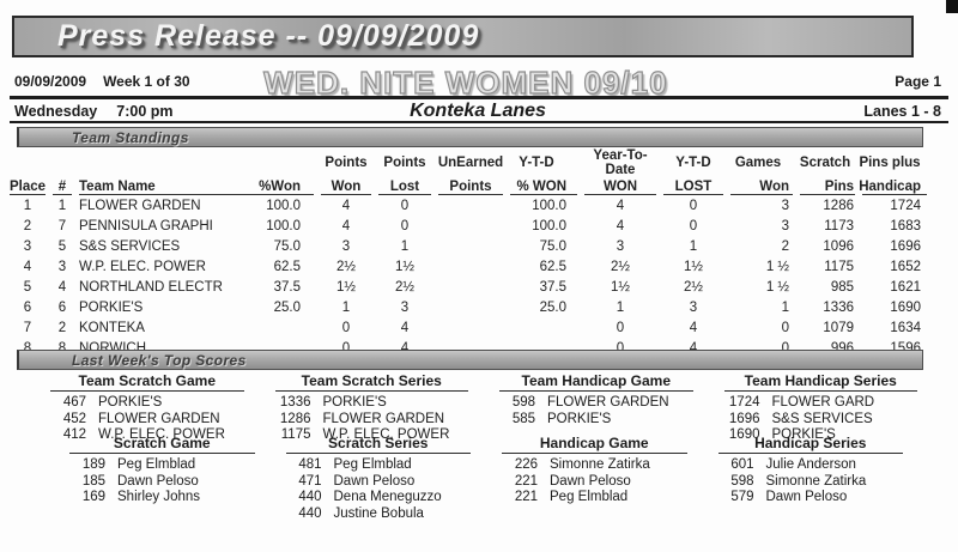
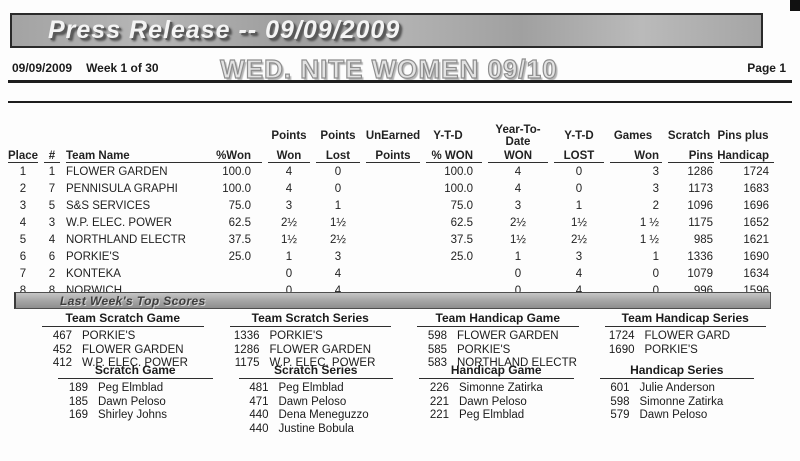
  Press Release -- 09/09/2009
  09/09/2009 Week 1 of 30
  WED. NITE WOMEN 09/10
  Page 1
- Wednesday 7:00 pm
- Konteka Lanes
- Lanes 1 - 8
- Team Standings
  				Points	Points	UnEarned	Y-T-D	Year-To-Date	Y-T-D	Games	Scratch	Pins plus
  Place	#	Team Name	%Won	Won	Lost	Points	% WON	WON	LOST	Won	Pins	Handicap
  1	1	FLOWER GARDEN	100.0	4	0		100.0	4	0	3	1286	1724
  2	7	PENNISULA GRAPHI	100.0	4	0		100.0	4	0	3	1173	1683
  3	5	S&S SERVICES	75.0	3	1		75.0	3	1	2	1096	1696
  4	3	W.P. ELEC. POWER	62.5	2½	1½		62.5	2½	1½	1 ½	1175	1652
  5	4	NORTHLAND ELECTR	37.5	1½	2½		37.5	1½	2½	1 ½	985	1621
  6	6	PORKIE'S	25.0	1	3		25.0	1	3	1	1336	1690
  7	2	KONTEKA		0	4			0	4	0	1079	1634
  8	8	NORWICH		0	4			0	4	0	996	1596
  Last Week's Top Scores
  Team Scratch Game
  467
  PORKIE'S
  452
  FLOWER GARDEN
  412
  W.P. ELEC. POWER
  Team Scratch Series
  1336
  PORKIE'S
  1286
  FLOWER GARDEN
  1175
  W.P. ELEC. POWER
  Team Handicap Game
  598
  FLOWER GARDEN
  585
  PORKIE'S
+ 583
+ NORTHLAND ELECTR
  Team Handicap Series
  1724
  FLOWER GARD
- 1696
- S&S SERVICES
  1690
  PORKIE'S
  Scratch Game
  189
  Peg Elmblad
  185
  Dawn Peloso
  169
  Shirley Johns
  Scratch Series
  481
  Peg Elmblad
  471
  Dawn Peloso
  440
  Dena Meneguzzo
  440
  Justine Bobula
  Handicap Game
  226
  Simonne Zatirka
  221
  Dawn Peloso
  221
  Peg Elmblad
  Handicap Series
  601
  Julie Anderson
  598
  Simonne Zatirka
  579
  Dawn Peloso
